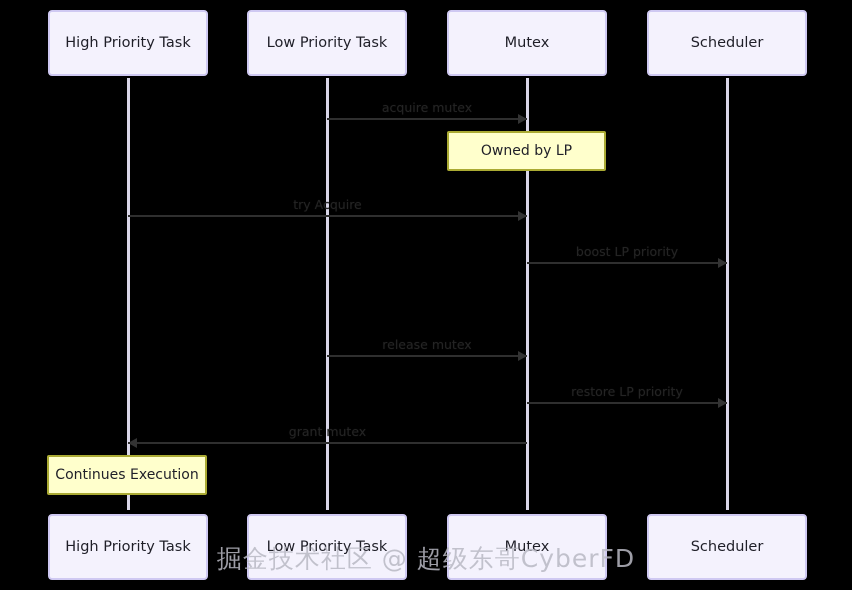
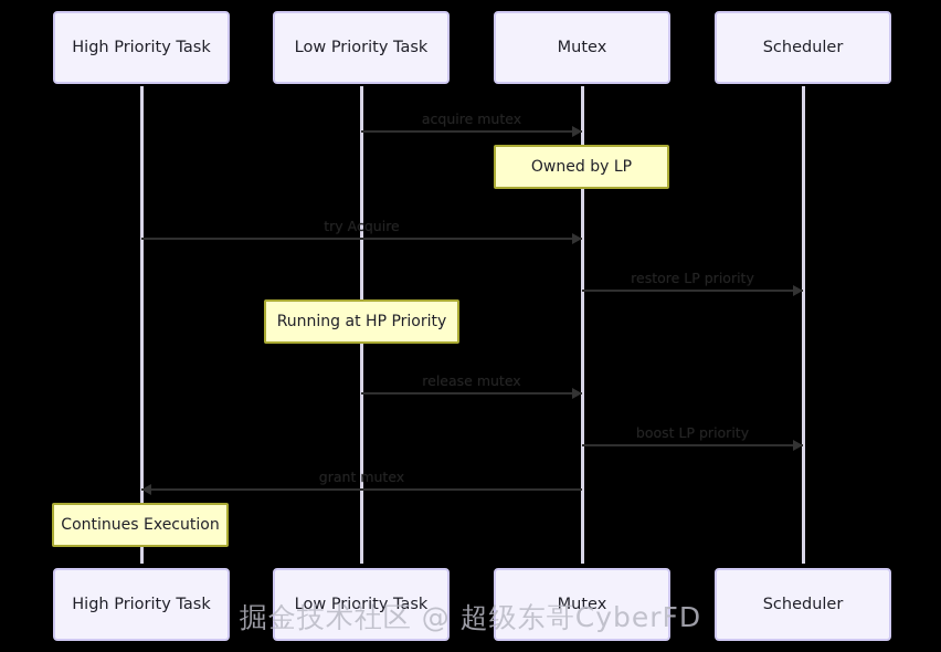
  High Priority Task
  Low Priority Task
  Mutex
  Scheduler
  High Priority Task
  Low Priority Task
  Mutex
  Scheduler
  acquire mutex
  try Acquire
- boost LP priority
+ restore LP priority
  release mutex
- restore LP priority
+ boost LP priority
  grant mutex
  Owned by LP
+ Running at HP Priority
  Continues Execution
  掘金技术社区 @ 超级东哥CyberFD
